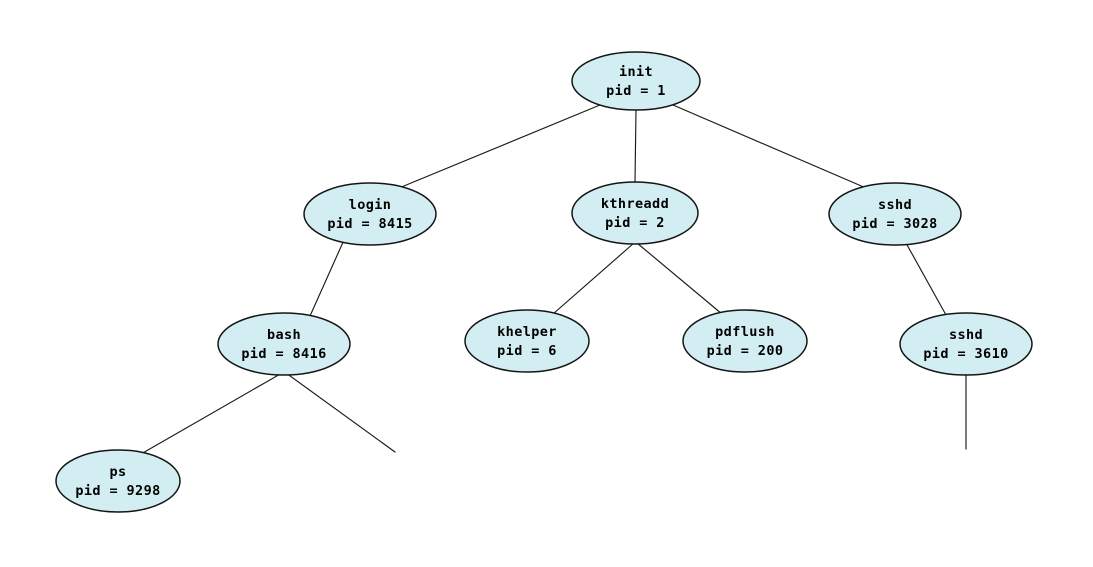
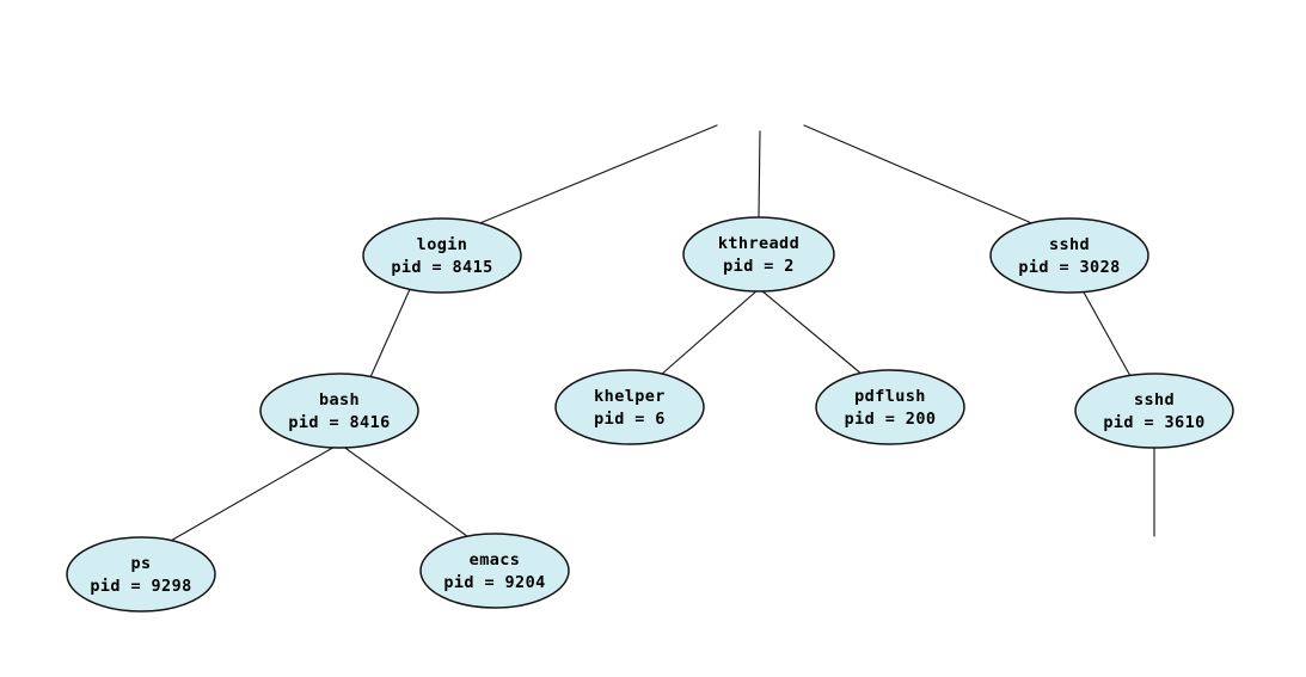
- init
- pid = 1
  login
  pid = 8415
  kthreadd
  pid = 2
  sshd
  pid = 3028
  bash
  pid = 8416
  khelper
  pid = 6
  pdflush
  pid = 200
  sshd
  pid = 3610
  ps
  pid = 9298
+ emacs
+ pid = 9204
